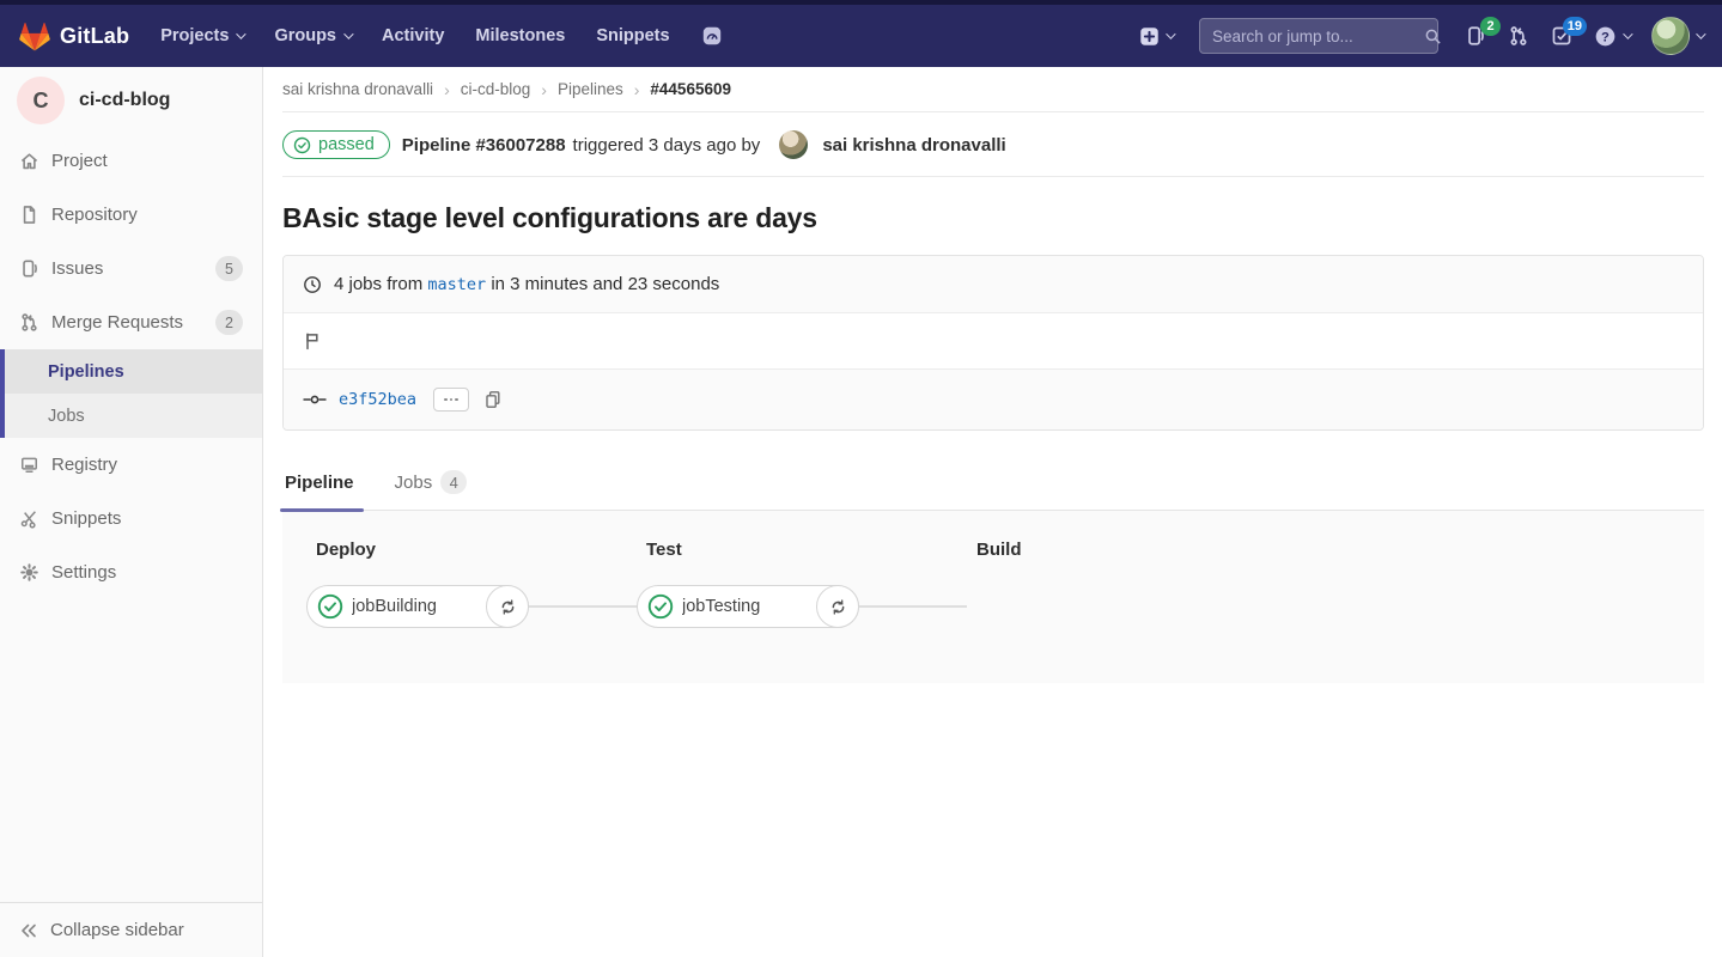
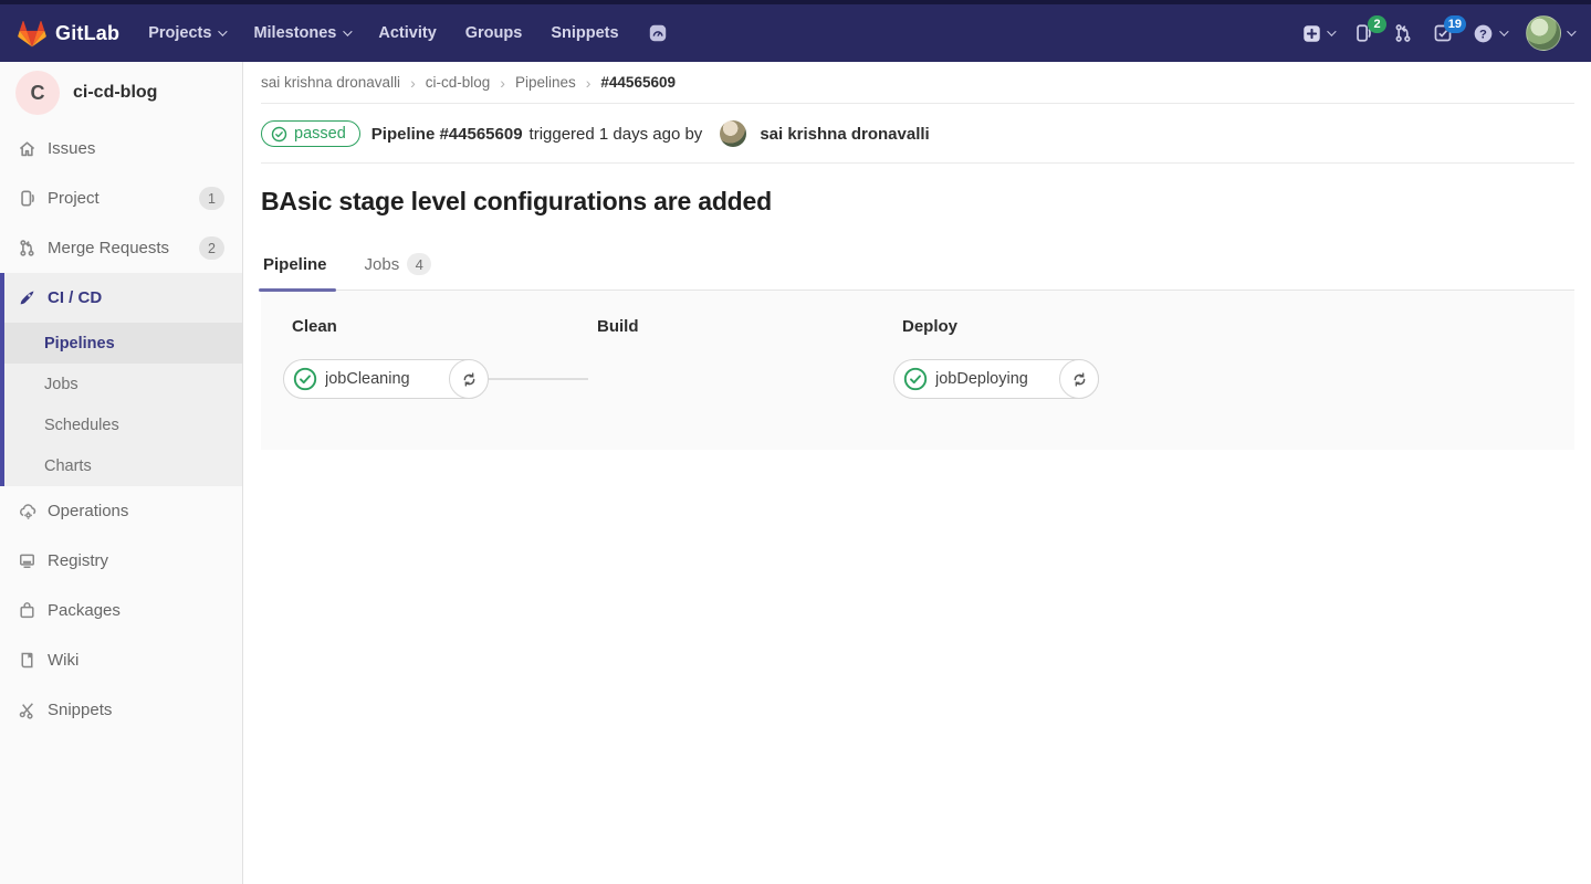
  GitLab
  Projects
- Groups
+ Milestones
  Activity
- Milestones
+ Groups
  Snippets
- Search or jump to...
  2
  19
  ?
  C
  ci-cd-blog
- Project
+ Issues
- Repository
- Issues
+ Project
- 5
+ 1
  Merge Requests
  2
+ CI / CD
  Pipelines
  Jobs
+ Schedules
+ Charts
+ Operations
  Registry
+ Packages
+ Wiki
  Snippets
- Settings
- Collapse sidebar
  sai krishna dronavalli
  ›
  ci-cd-blog
  ›
  Pipelines
  ›
  #44565609
  passed
- Pipeline #36007288
+ Pipeline #44565609
- triggered 3 days ago by
+ triggered 1 days ago by
  sai krishna dronavalli
- BAsic stage level configurations are days
+ BAsic stage level configurations are added
- 4 jobs from master in 3 minutes and 23 seconds
- e3f52bea
  Pipeline
  Jobs
  4
+ Clean
+ jobCleaning
- Deploy
+ Build
- jobBuilding
- Test
- jobTesting
- Build
+ Deploy
+ jobDeploying
